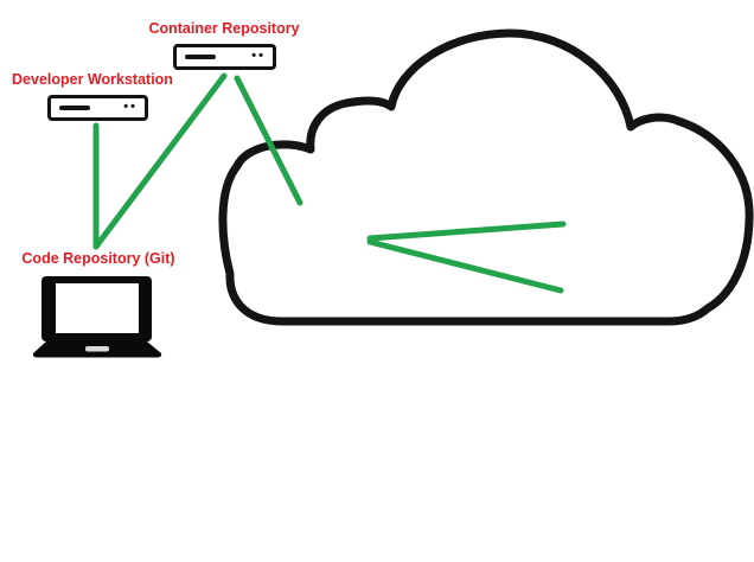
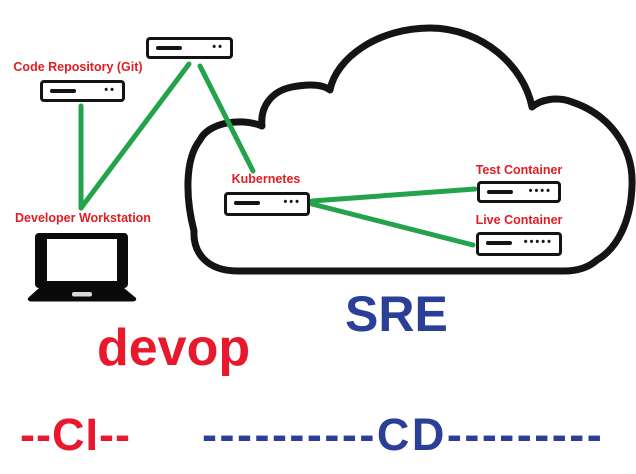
- Container Repository
  ••
- Developer Workstation
+ Code Repository (Git)
  ••
+ Kubernetes
+ •••
+ Test Container
+ ••••
+ Live Container
+ •••••
- Code Repository (Git)
+ Developer Workstation
+ devop
+ SRE
+ --CI--
+ ----------CD---------
